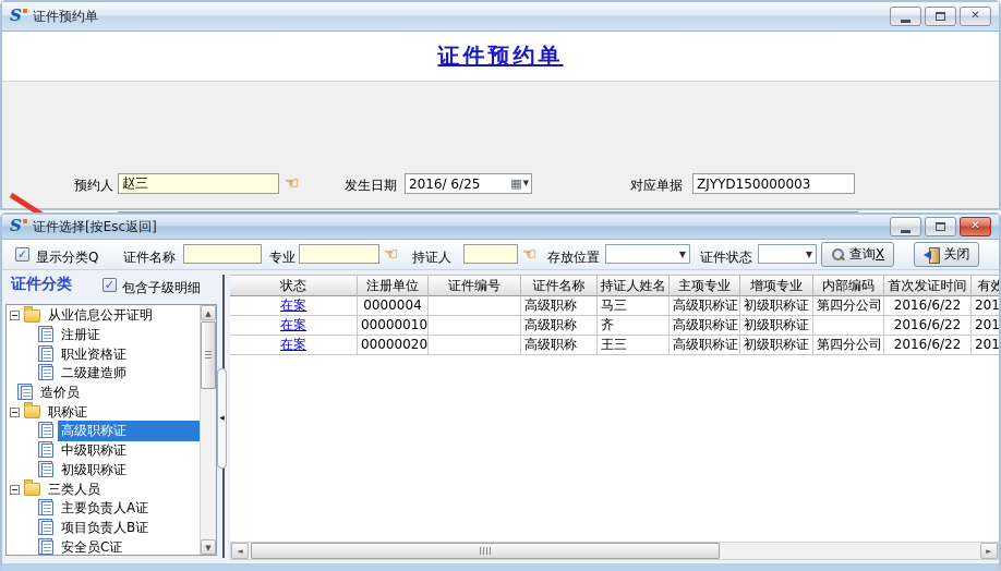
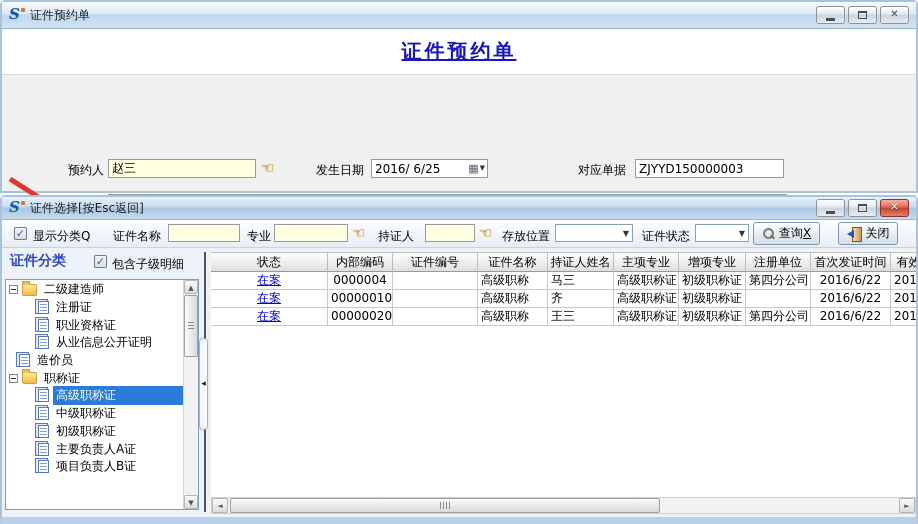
  S
  证件预约单
  ✕
  证件预约单
  预约人
  赵三
  ☜
  发生日期
  2016/ 6/25
  ▦
  ▼
  对应单据
  ZJYYD150000003
  S
  证件选择[按Esc返回]
  ✕
  ✓
  显示分类Q
  证件名称
  专业
  ☜
  持证人
  ☜
  存放位置
  ▼
  证件状态
  ▼
  查询X
  关闭
  证件分类
  ✓
  包含子级明细
- 从业信息公开证明
+ 二级建造师
  注册证
  职业资格证
- 二级建造师
+ 从业信息公开证明
  造价员
  职称证
  高级职称证
  中级职称证
  初级职称证
- 三类人员
  主要负责人A证
  项目负责人B证
- 安全员C证
  ▲
  ▼
  ◂
  状态
- 注册单位
+ 内部编码
  证件编号
  证件名称
  持证人姓名
  主项专业
  增项专业
- 内部编码
+ 注册单位
  首次发证时间
  在案
  0000004
  高级职称
  马三
  高级职称证
  初级职称证
  第四分公司
  2016/6/22
  在案
  00000010
  高级职称
  齐
  高级职称证
  初级职称证
  2016/6/22
  在案
  00000020
  高级职称
  王三
  高级职称证
  初级职称证
  第四分公司
  2016/6/22
  ◄
  ►
